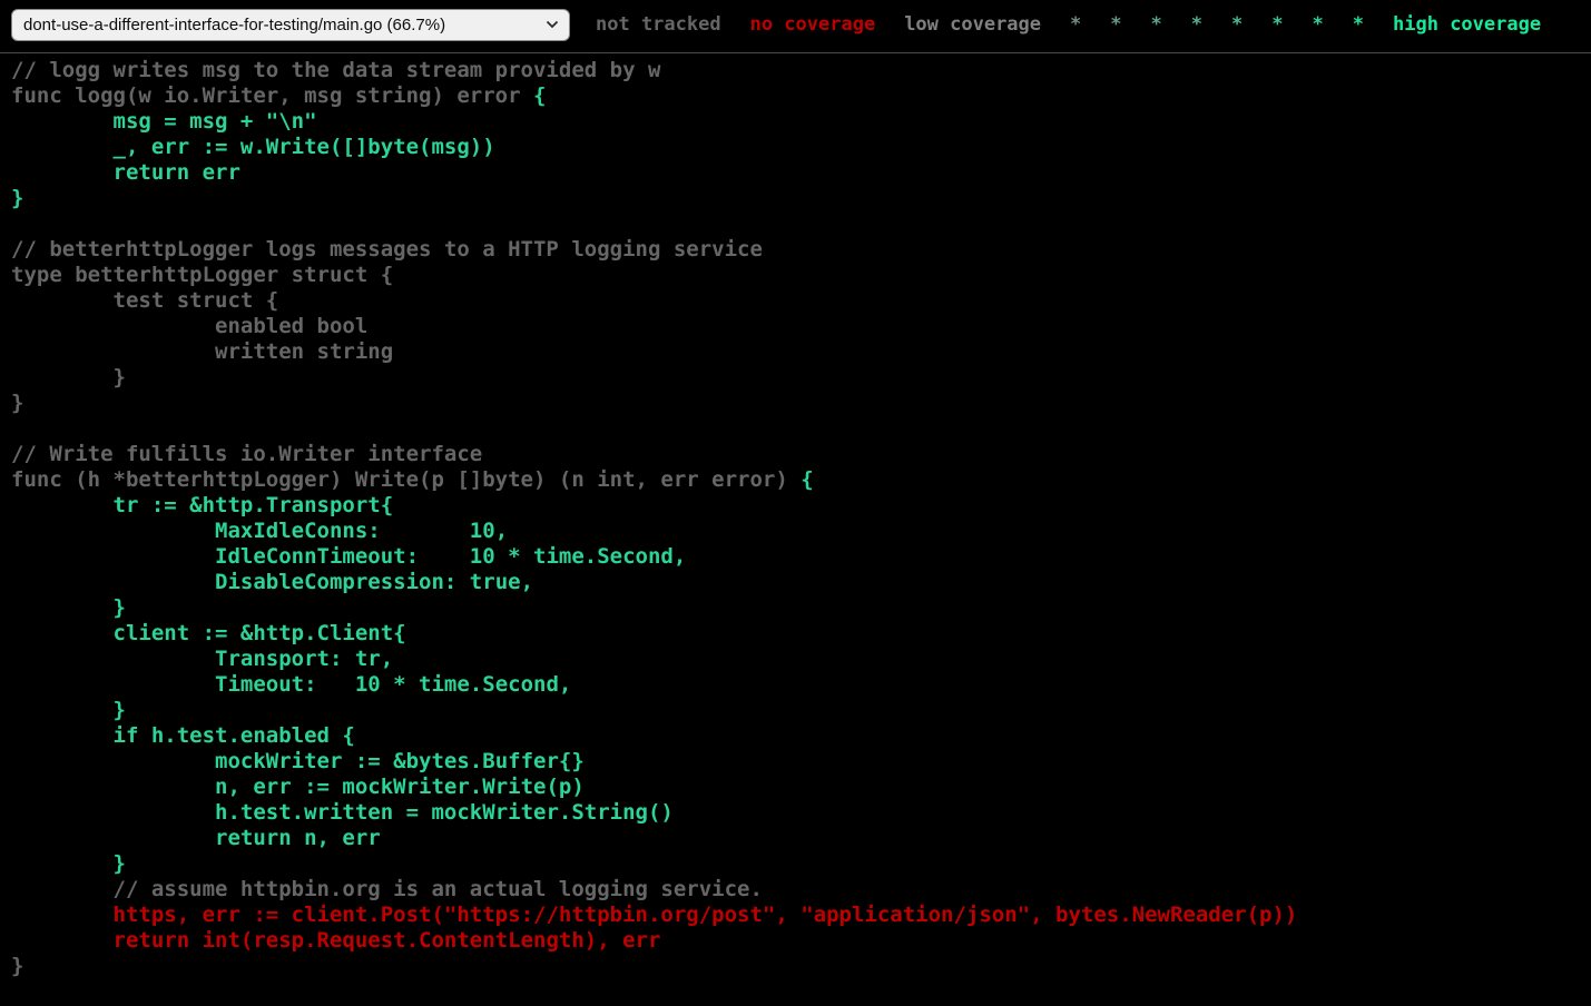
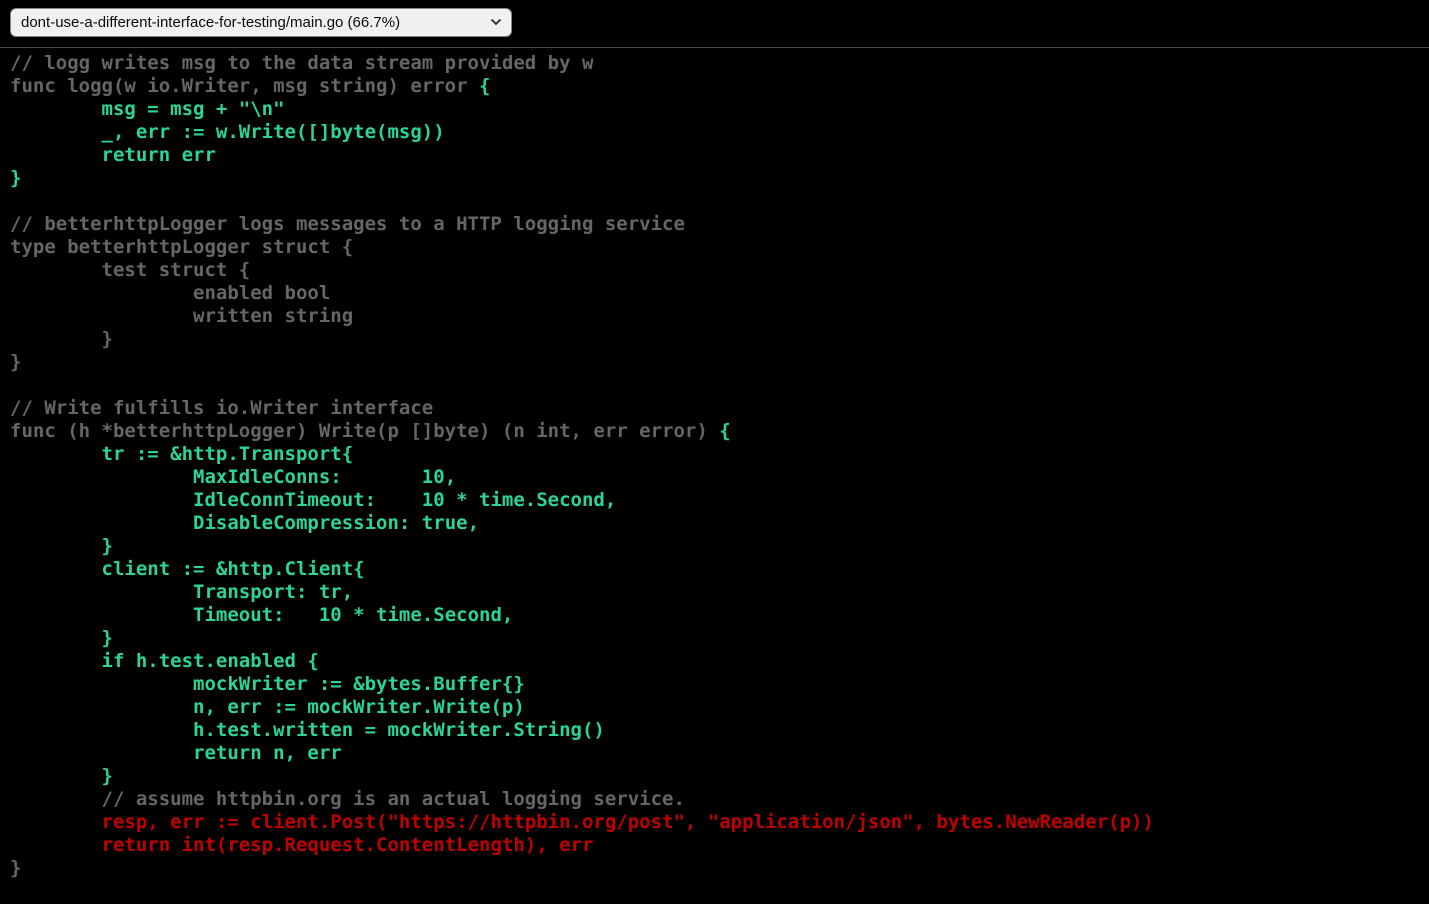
  dont-use-a-different-interface-for-testing/main.go (66.7%)
- not tracked no coverage low coverage * * * * * * * * high coverage
- // logg writes msg to the data stream provided by w func logg(w io.Writer, msg string) error { msg = msg + "\n" _, err := w.Write([]byte(msg)) return err } // betterhttpLogger logs messages to a HTTP logging service type betterhttpLogger struct { test struct { enabled bool written string } } // Write fulfills io.Writer interface func (h *betterhttpLogger) Write(p []byte) (n int, err error) { tr := &http.Transport{ MaxIdleConns: 10, IdleConnTimeout: 10 * time.Second, DisableCompression: true, } client := &http.Client{ Transport: tr, Timeout: 10 * time.Second, } if h.test.enabled { mockWriter := &bytes.Buffer{} n, err := mockWriter.Write(p) h.test.written = mockWriter.String() return n, err } // assume httpbin.org is an actual logging service. https, err := client.Post("https://httpbin.org/post", "application/json", bytes.NewReader(p)) return int(resp.Request.ContentLength), err }
+ // logg writes msg to the data stream provided by w func logg(w io.Writer, msg string) error { msg = msg + "\n" _, err := w.Write([]byte(msg)) return err } // betterhttpLogger logs messages to a HTTP logging service type betterhttpLogger struct { test struct { enabled bool written string } } // Write fulfills io.Writer interface func (h *betterhttpLogger) Write(p []byte) (n int, err error) { tr := &http.Transport{ MaxIdleConns: 10, IdleConnTimeout: 10 * time.Second, DisableCompression: true, } client := &http.Client{ Transport: tr, Timeout: 10 * time.Second, } if h.test.enabled { mockWriter := &bytes.Buffer{} n, err := mockWriter.Write(p) h.test.written = mockWriter.String() return n, err } // assume httpbin.org is an actual logging service. resp, err := client.Post("https://httpbin.org/post", "application/json", bytes.NewReader(p)) return int(resp.Request.ContentLength), err }
